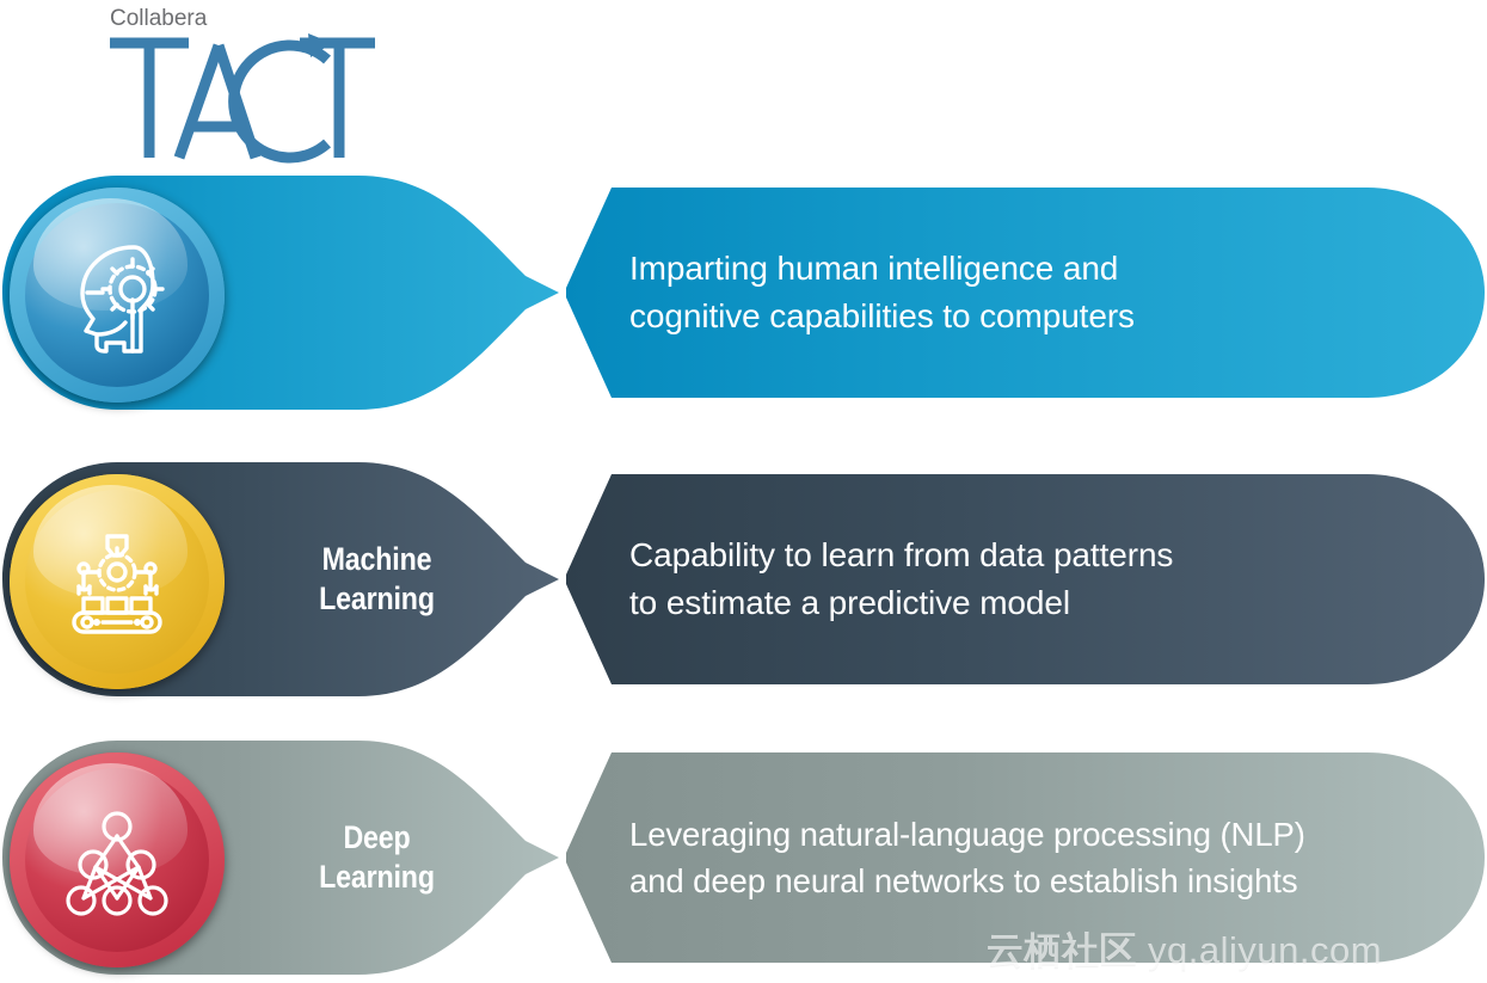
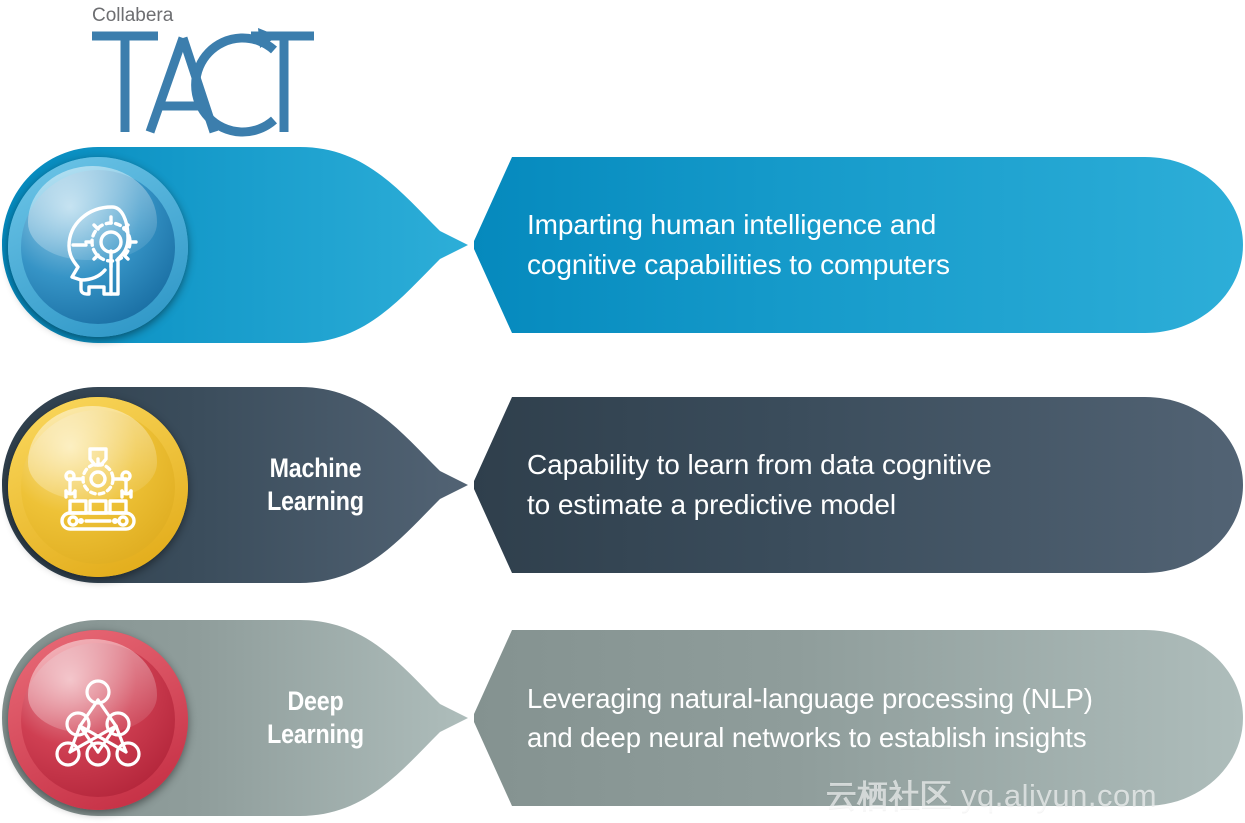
  Collabera
  Imparting human intelligence and
  cognitive capabilities to computers
  Machine
  Learning
- Capability to learn from data patterns
+ Capability to learn from data cognitive
  to estimate a predictive model
  Deep
  Learning
  Leveraging natural-language processing (NLP)
  and deep neural networks to establish insights
  云栖社区 yq.aliyun.com
